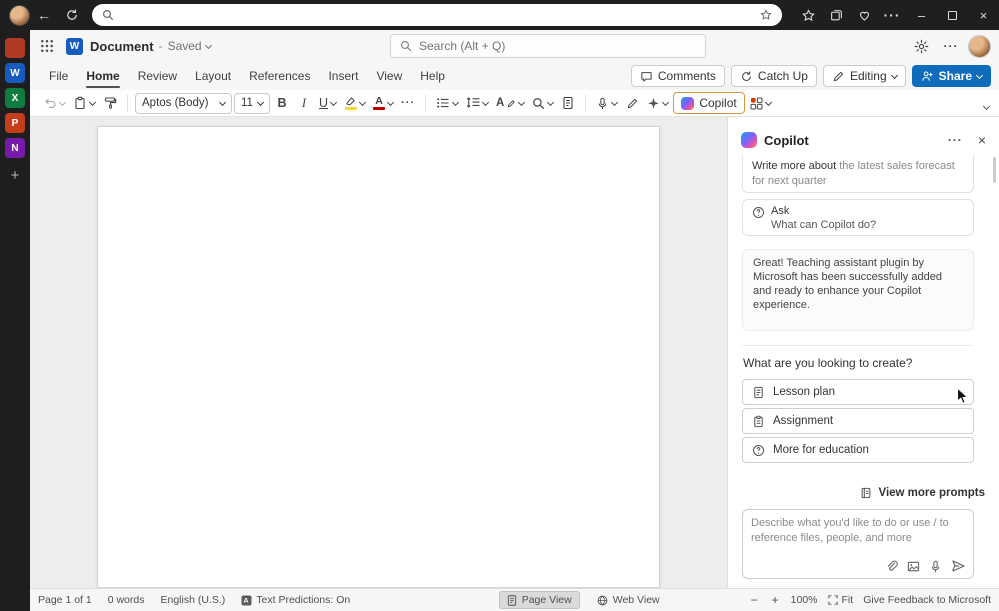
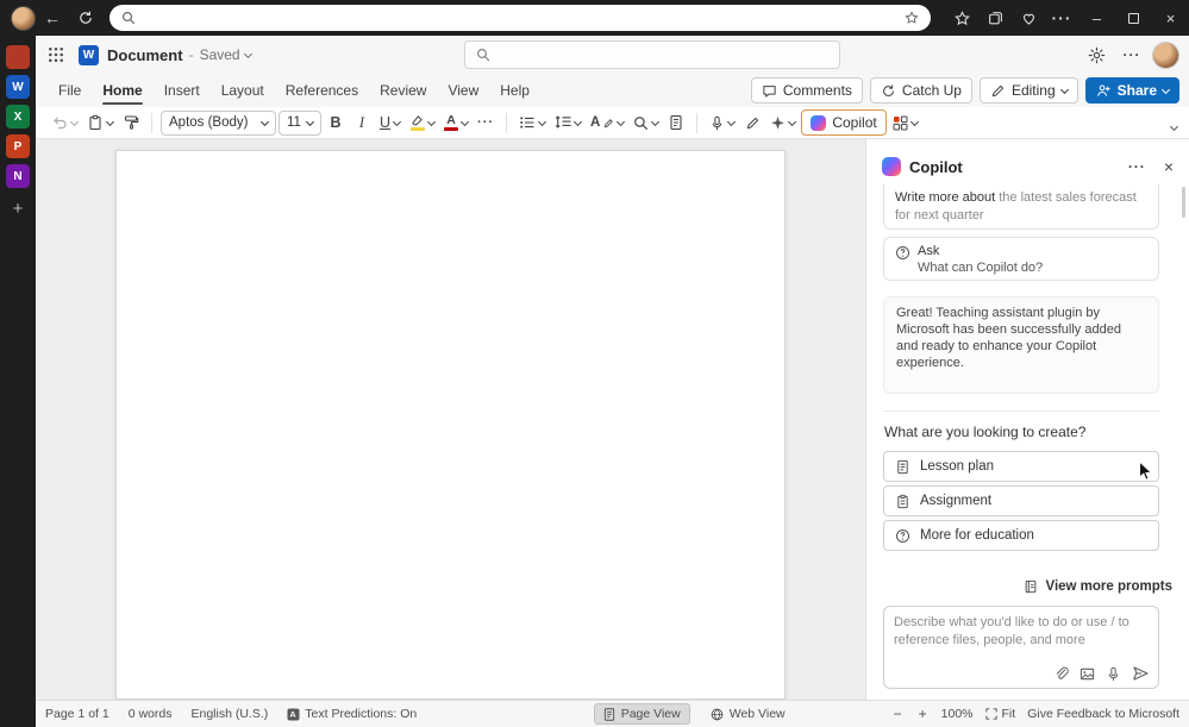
  ←
  ···
  –
  ×
  W
  X
  P
  N
  +
  W
  Document
  -
  Saved
- Search (Alt + Q)
  ···
  File
  Home
- Review
+ Insert
  Layout
  References
- Insert
+ Review
  View
  Help
  Comments
  Catch Up
  Editing
  Share
  Aptos (Body)
  11
  B
  I
  U
  A
  ···
  A
  Copilot
  Copilot
  ···
  ×
  Write more about the latest sales forecast for next quarter
  Ask
  What can Copilot do?
  Great! Teaching assistant plugin by Microsoft has been successfully added and ready to enhance your Copilot experience.
  What are you looking to create?
  Lesson plan
  Assignment
  More for education
  View more prompts
  Page 1 of 1
  0 words
  English (U.S.)
  Text Predictions: On
  Page View
  Web View
  −
  +
  100%
  Fit
  Give Feedback to Microsoft
